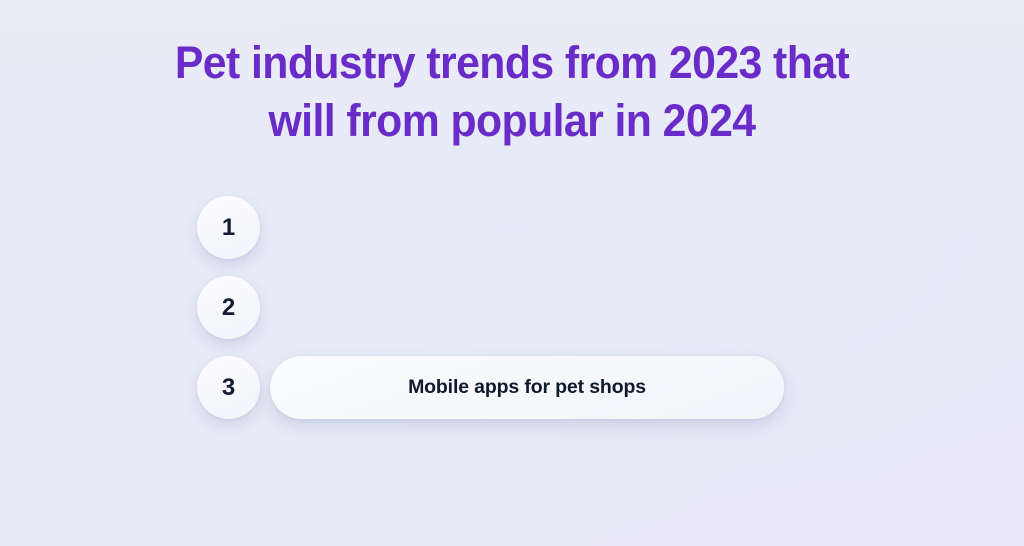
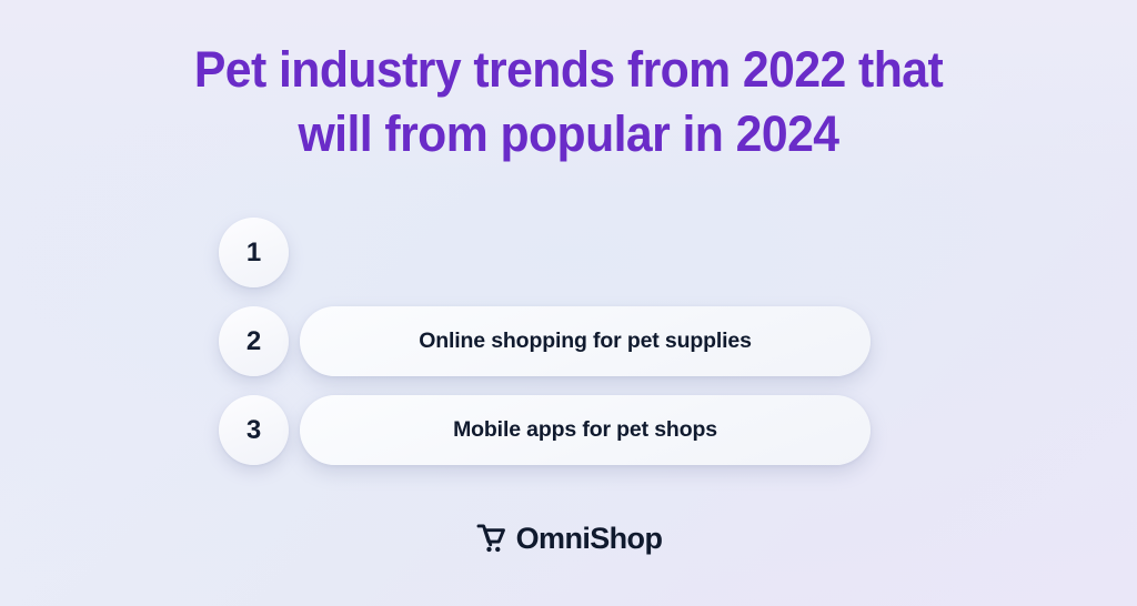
- Pet industry trends from 2023 that
+ Pet industry trends from 2022 that
  will from popular in 2024
  1
  2
+ Online shopping for pet supplies
  3
  Mobile apps for pet shops
+ OmniShop
